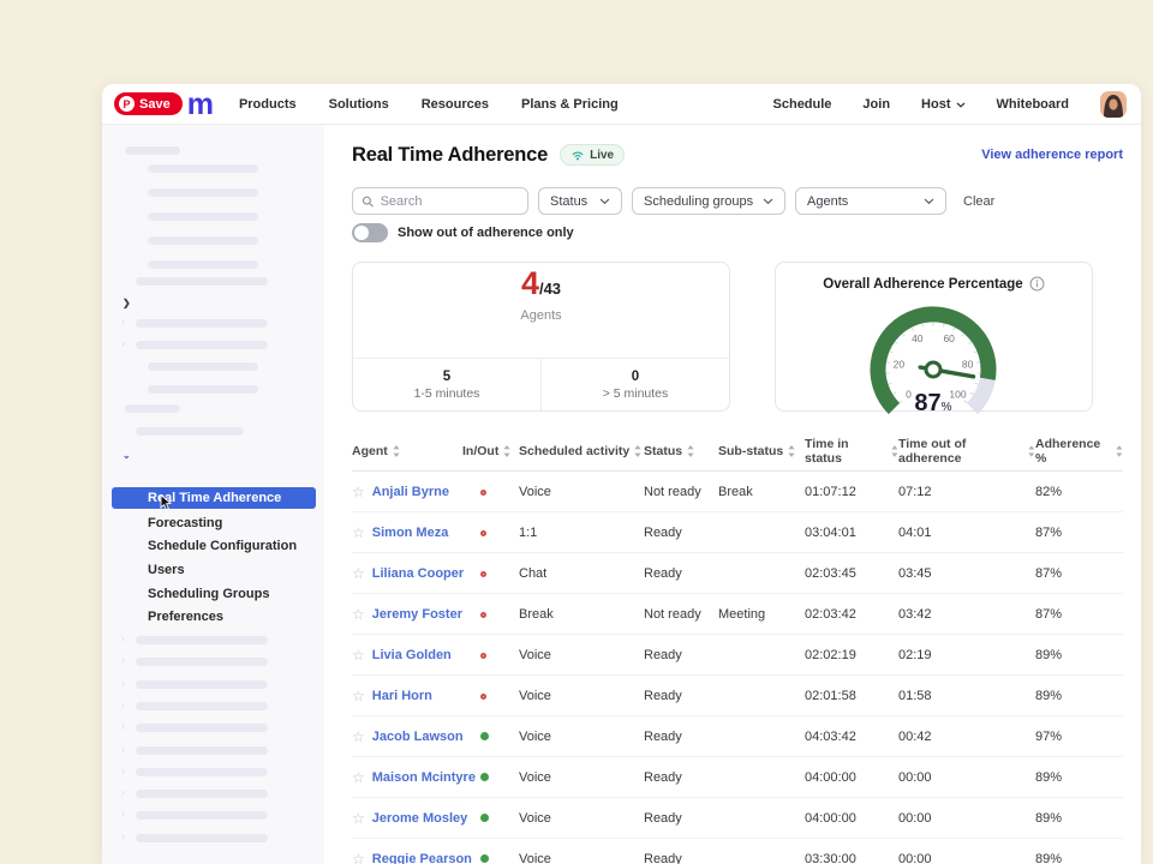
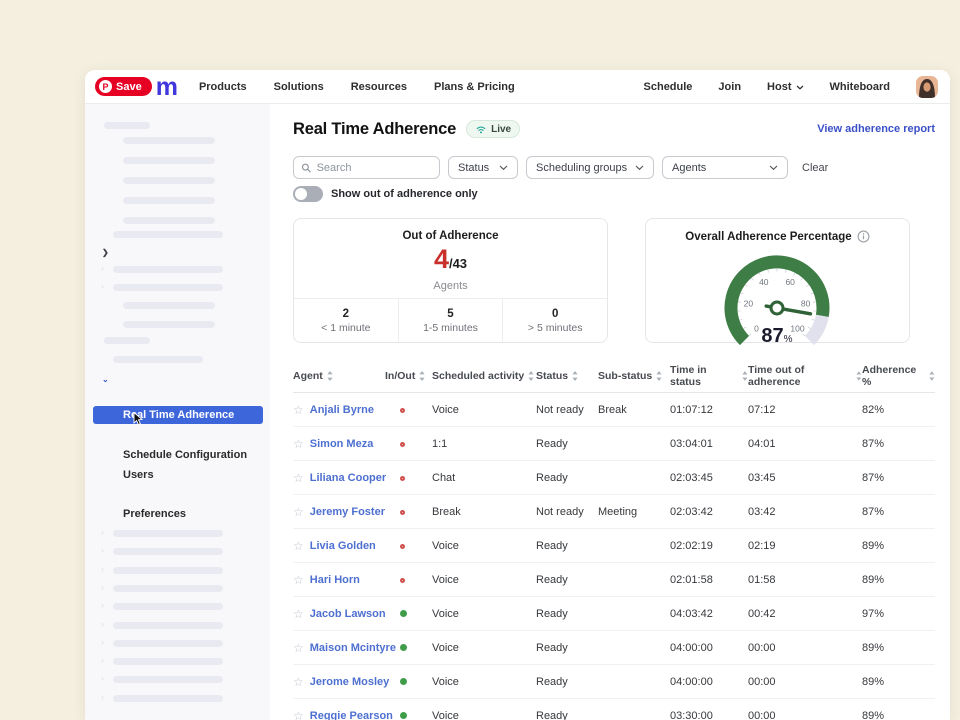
  P
  Save
  m
  Products
  Solutions
  Resources
  Plans & Pricing
  Schedule
  Join
  Host
  Whiteboard
  ❯
  ⌄
  Real Time Adherence
- Forecasting
  Schedule Configuration
  Users
- Scheduling Groups
  Preferences
  Real Time Adherence
  Live
  View adherence report
  Search
  Status
  Scheduling groups
  Agents
  Clear
  Show out of adherence only
+ Out of Adherence
  4/43
  Agents
+ 2
+ < 1 minute
  5
  1-5 minutes
  0
  > 5 minutes
  Overall Adherence Percentage
  0
  20
  40
  60
  80
  100
  87%
  Agent
  In/Out
  Scheduled activity
  Status
  Sub-status
  Time in status
  Time out of adherence
  Adherence %
  ☆
  Anjali Byrne
  Voice
  Not ready
  Break
  01:07:12
  07:12
  82%
  ☆
  Simon Meza
  1:1
  Ready
  03:04:01
  04:01
  87%
  ☆
  Liliana Cooper
  Chat
  Ready
  02:03:45
  03:45
  87%
  ☆
  Jeremy Foster
  Break
  Not ready
  Meeting
  02:03:42
  03:42
  87%
  ☆
  Livia Golden
  Voice
  Ready
  02:02:19
  02:19
  89%
  ☆
  Hari Horn
  Voice
  Ready
  02:01:58
  01:58
  89%
  ☆
  Jacob Lawson
  Voice
  Ready
  04:03:42
  00:42
  97%
  ☆
  Maison Mcintyre
  Voice
  Ready
  04:00:00
  00:00
  89%
  ☆
  Jerome Mosley
  Voice
  Ready
  04:00:00
  00:00
  89%
  ☆
  Reggie Pearson
  Voice
  Ready
  03:30:00
  00:00
  89%
